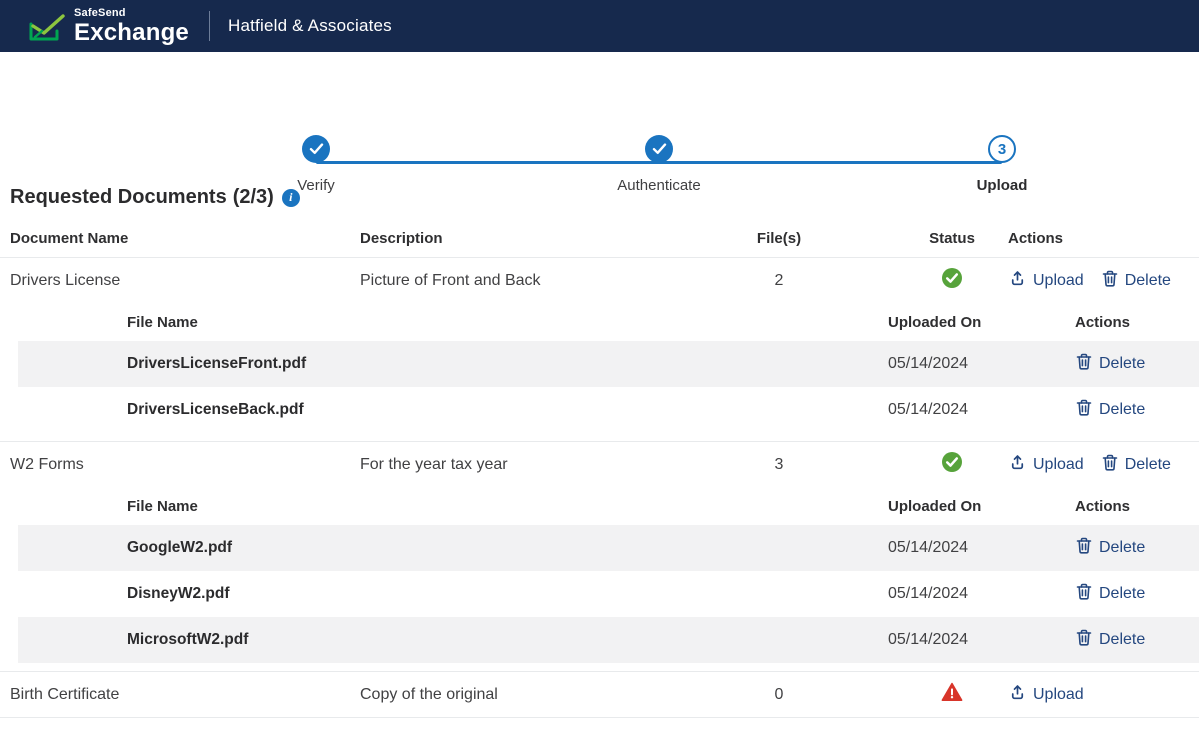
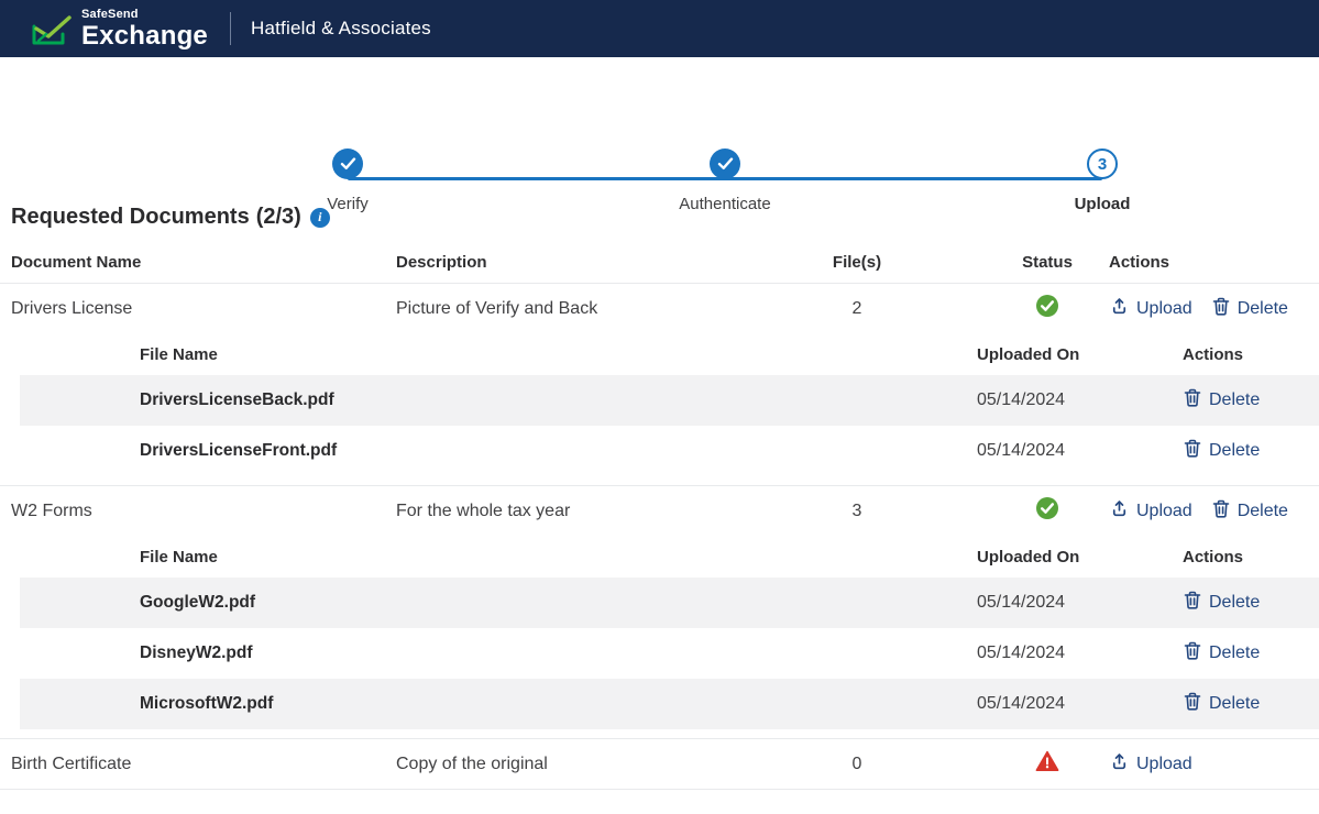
  SafeSend
  Exchange
  Hatfield & Associates
  Verify
  Authenticate
  3
  Upload
  Requested Documents
  (2/3)
  i
  Document Name
  Description
  File(s)
  Status
  Actions
  Drivers License
- Picture of Front and Back
+ Picture of Verify and Back
  2
  Upload
  Delete
  File Name
  Uploaded On
  Actions
- DriversLicenseFront.pdf
+ DriversLicenseBack.pdf
  05/14/2024
  Delete
- DriversLicenseBack.pdf
+ DriversLicenseFront.pdf
  05/14/2024
  Delete
  W2 Forms
- For the year tax year
+ For the whole tax year
  3
  Upload
  Delete
  File Name
  Uploaded On
  Actions
  GoogleW2.pdf
  05/14/2024
  Delete
  DisneyW2.pdf
  05/14/2024
  Delete
  MicrosoftW2.pdf
  05/14/2024
  Delete
  Birth Certificate
  Copy of the original
  0
  Upload
